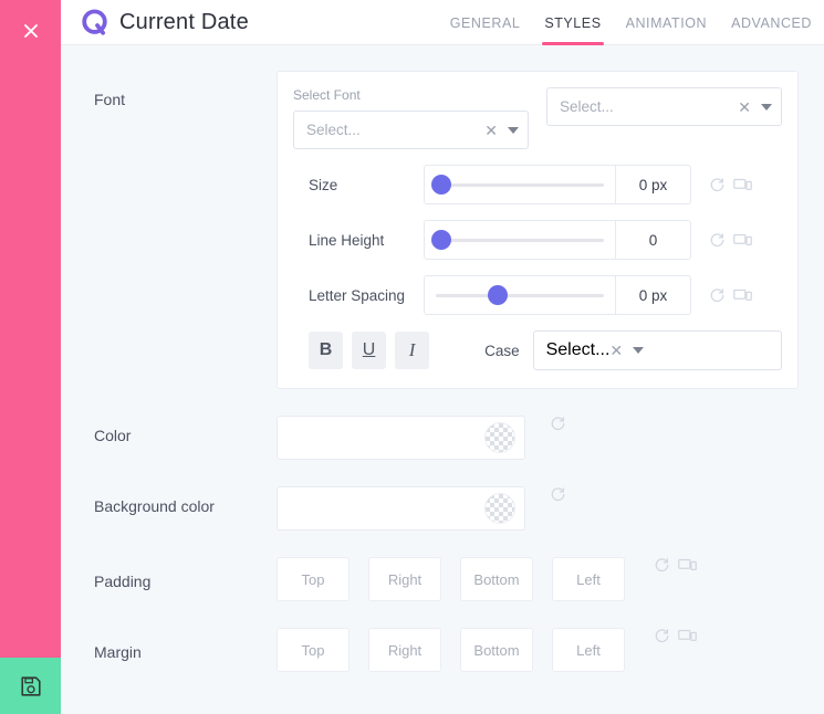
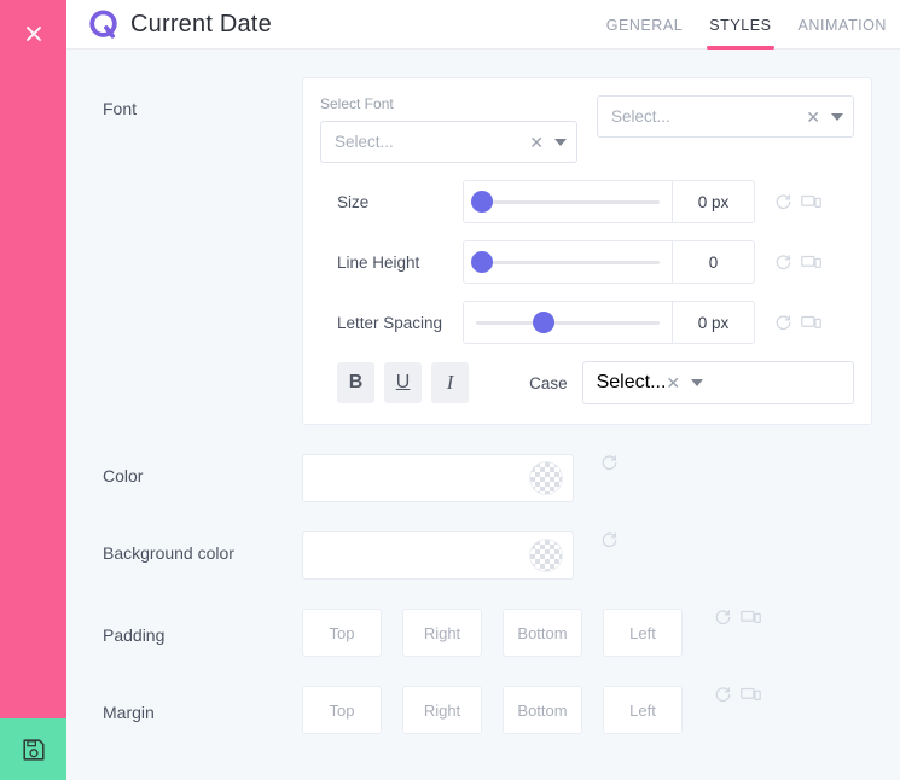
  Current Date
  GENERAL
  STYLES
  ANIMATION
- ADVANCED
  Font
  Select Font
  Select...
  ✕
  Select...
  ✕
  Size
  0 px
  Line Height
  0
  Letter Spacing
  0 px
  B
  U
  I
  Case
  Select...
  ✕
  Color
  Background color
  Padding
  Top
  Right
  Bottom
  Left
  Margin
  Top
  Right
  Bottom
  Left
